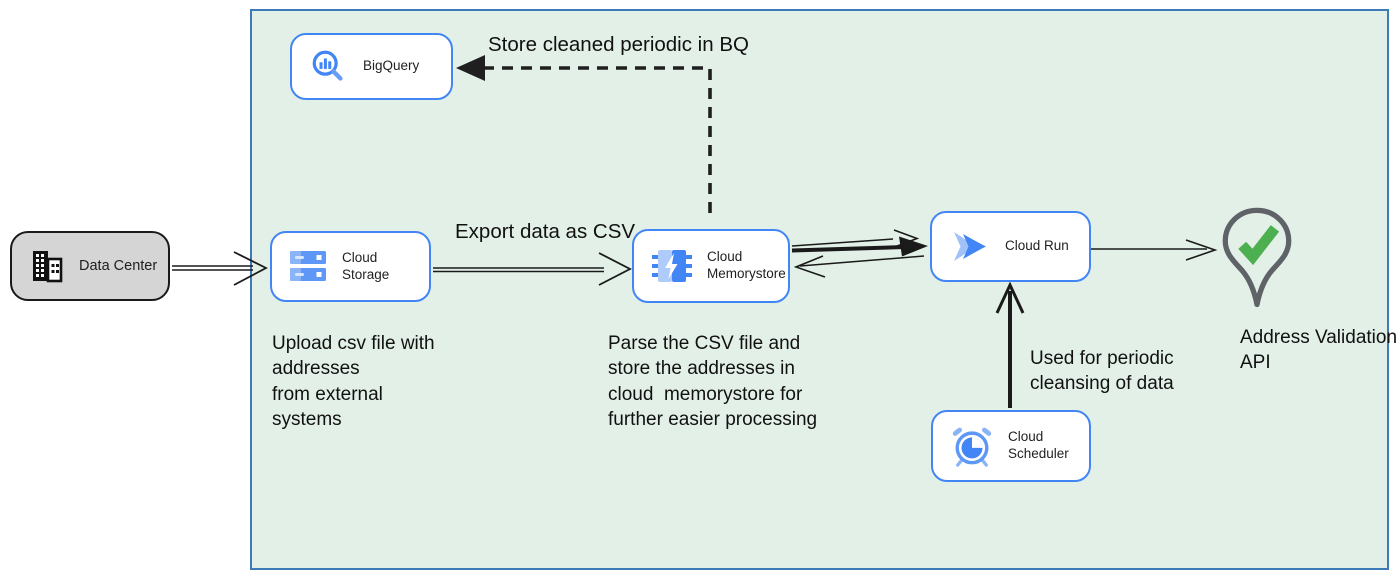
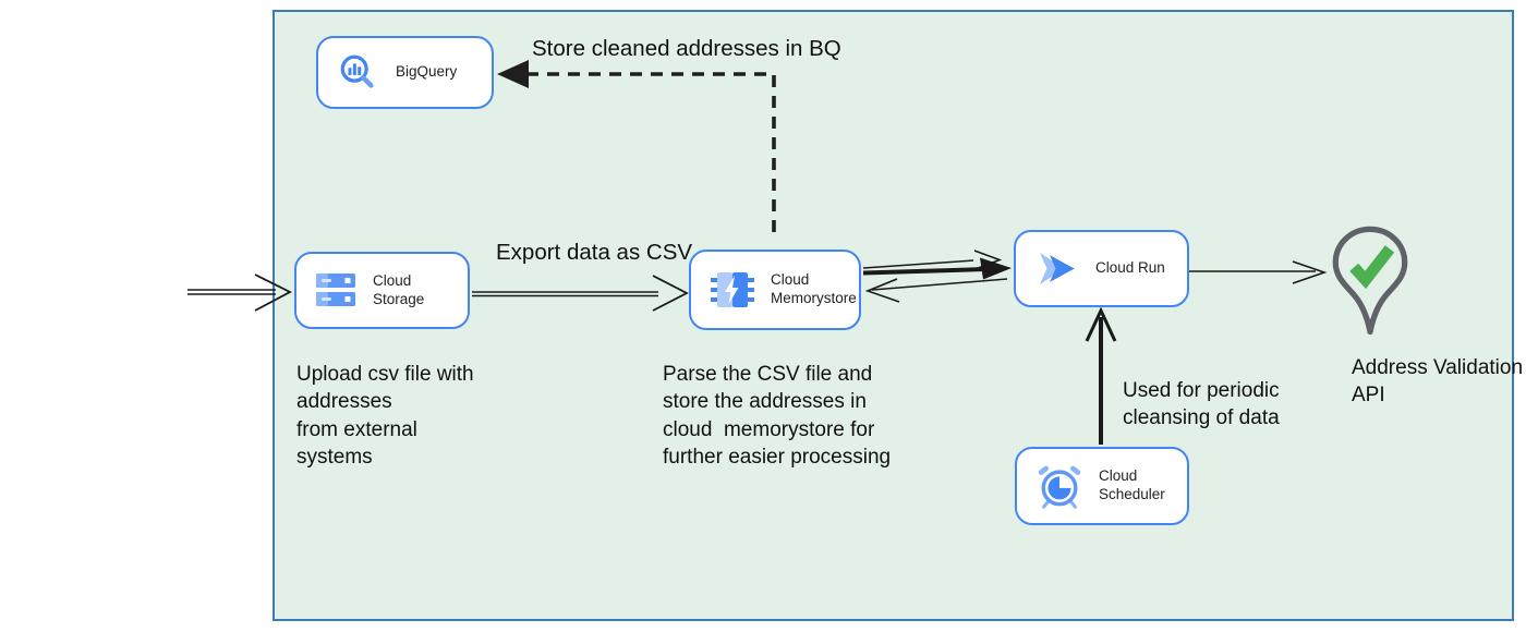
  BigQuery
- Data Center
  Cloud Storage
  Cloud
  Memorystore
  Cloud Run
  Cloud Scheduler
- Store cleaned periodic in BQ
+ Store cleaned addresses in BQ
  Export data as CSV
  Upload csv file with
  addresses
  from external
  systems
  Parse the CSV file and
  store the addresses in
  cloud memorystore for
  further easier processing
  Used for periodic
  cleansing of data
  Address Validation
  API
